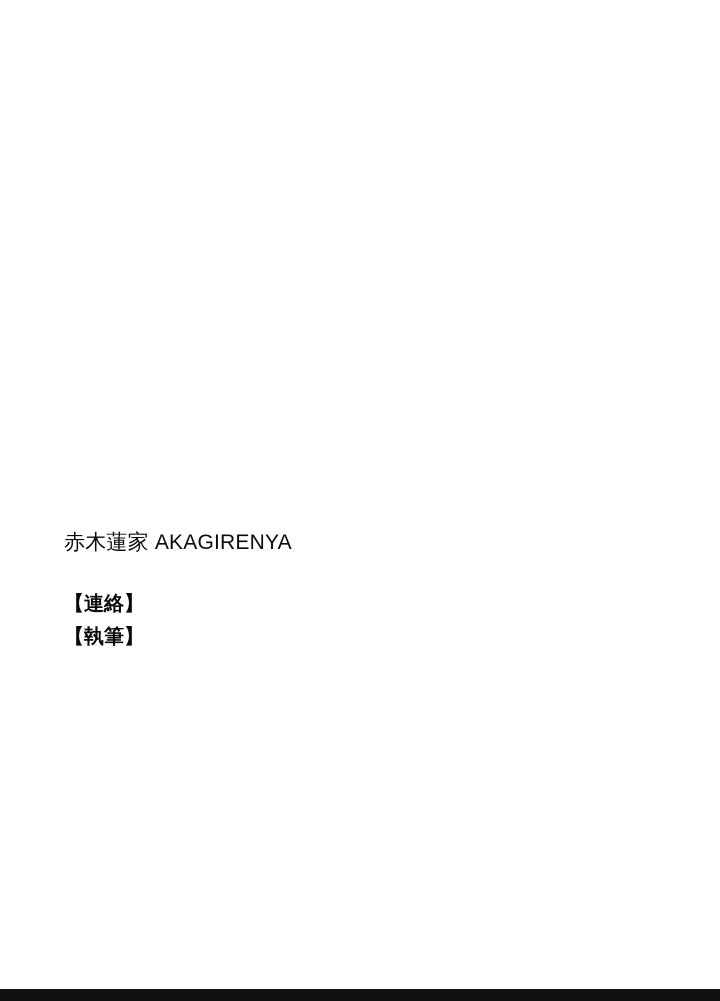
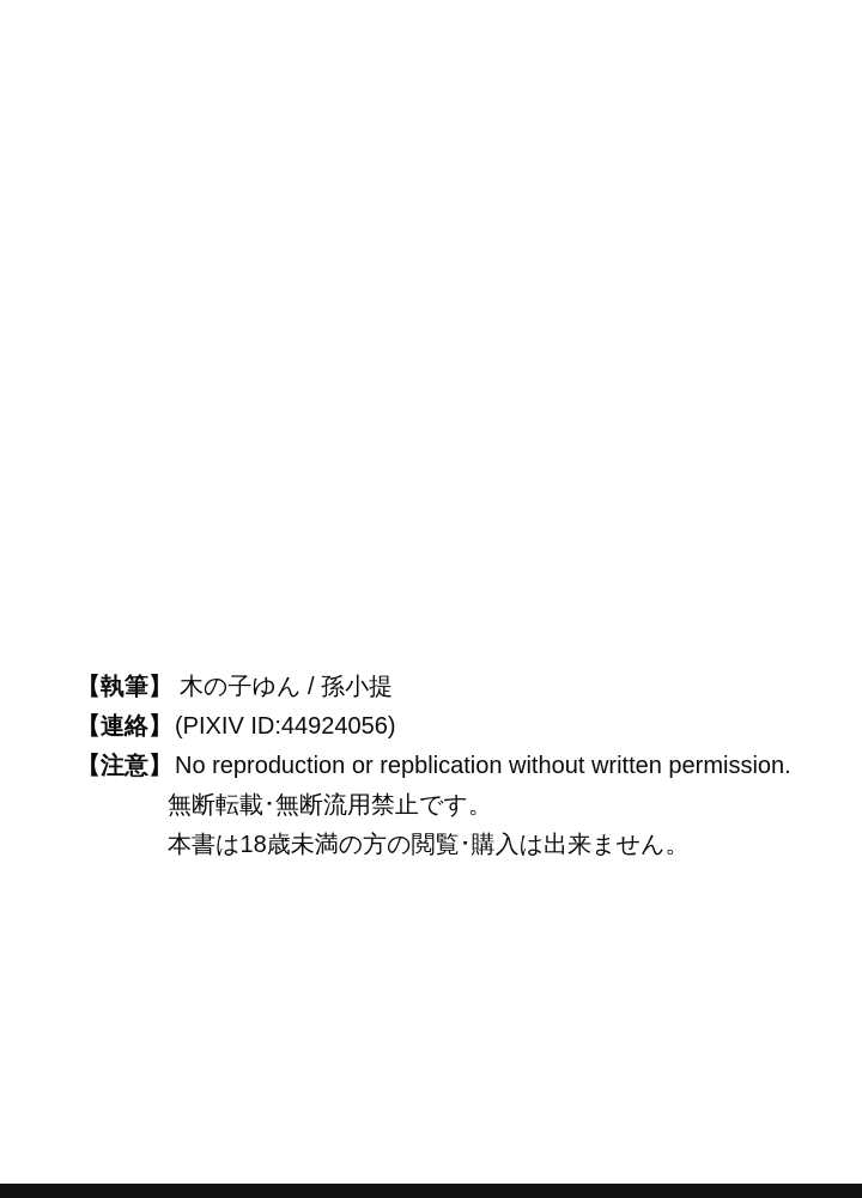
- 赤木蓮家 AKAGIRENYA
- 【連絡】
+ 【執筆】
+ 木の子ゆん / 孫小提
- 【執筆】
+ 【連絡】
+ (PIXIV ID:44924056)
+ 【注意】
+ No reproduction or repblication without written permission.
+ 無断転載･無断流用禁止です。
+ 本書は18歳未満の方の閲覧･購入は出来ません。
